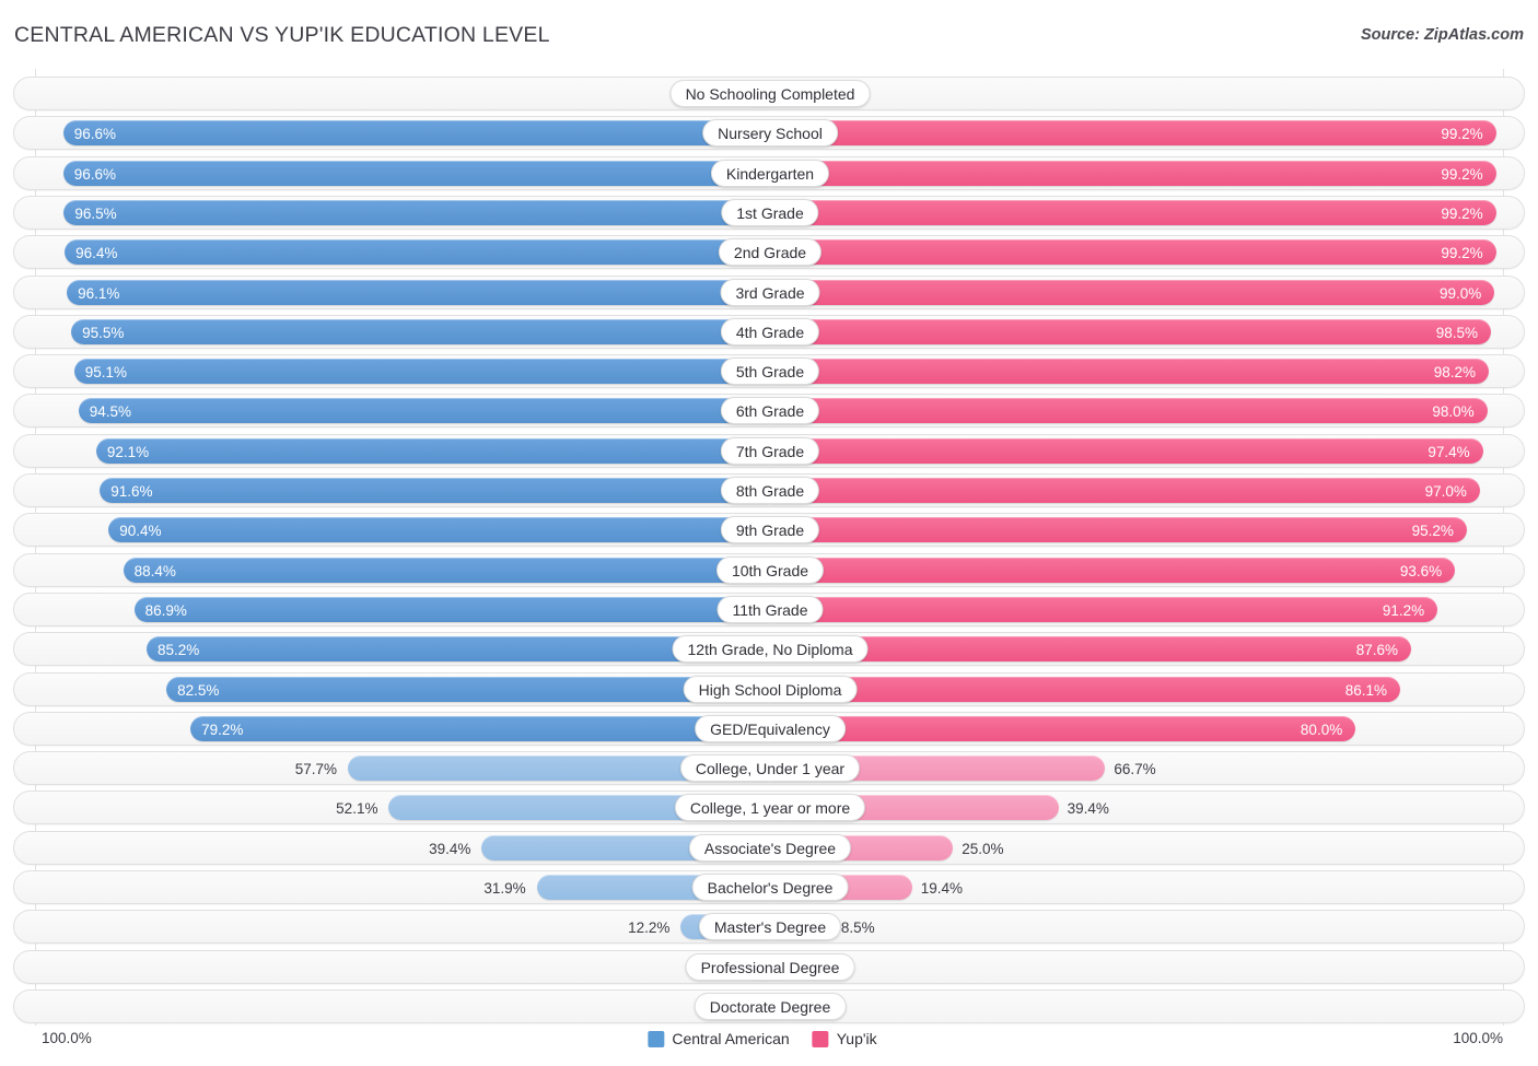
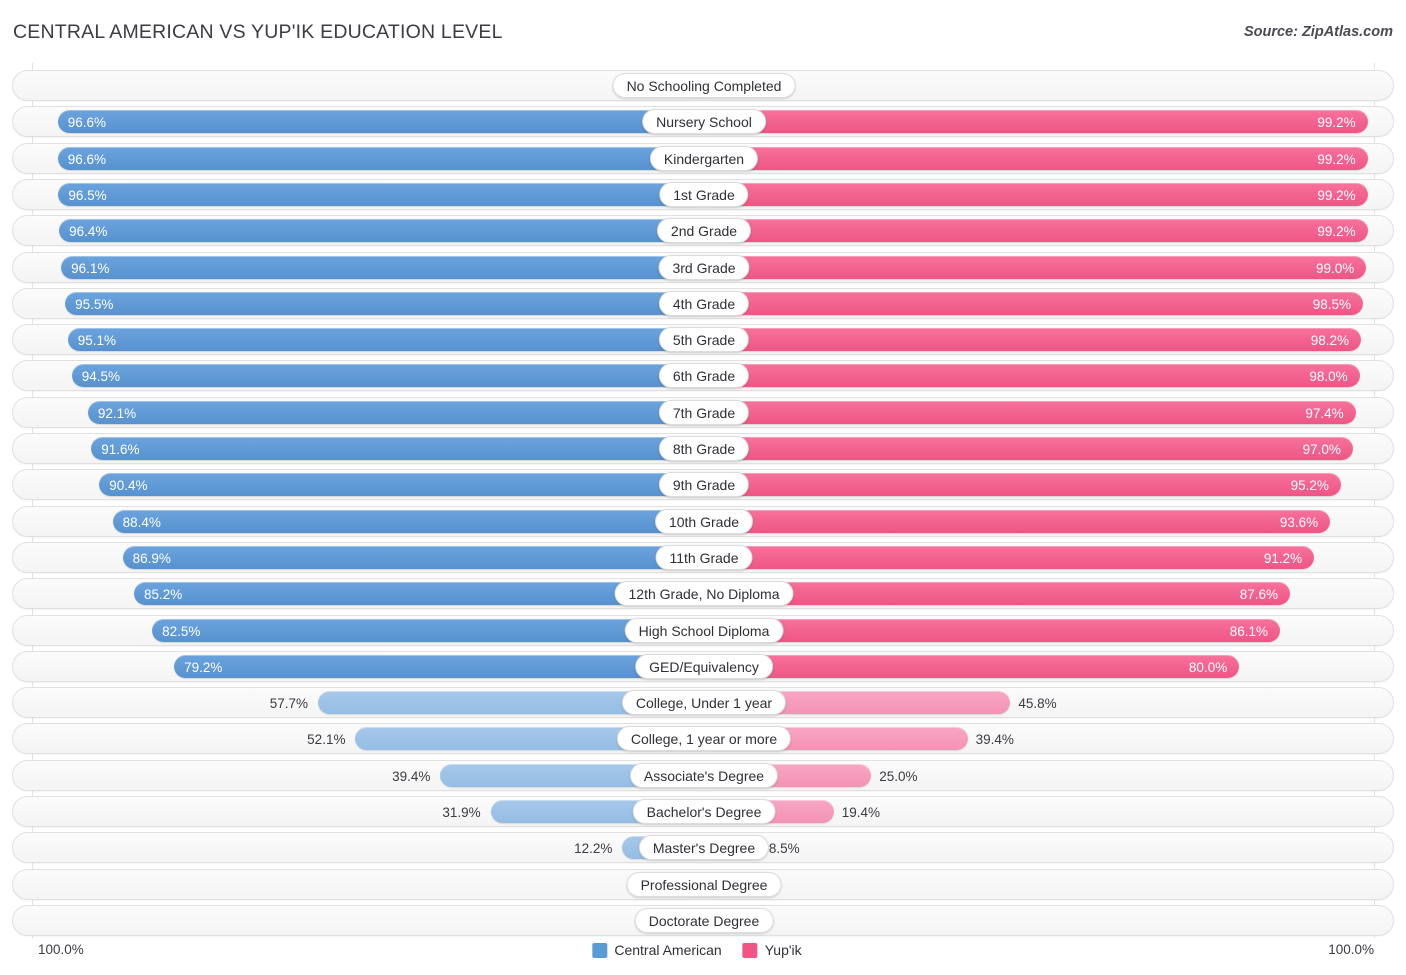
  CENTRAL AMERICAN VS YUP'IK EDUCATION LEVEL
  Source: ZipAtlas.com
  No Schooling Completed
  96.6%
  99.2%
  Nursery School
  96.6%
  99.2%
  Kindergarten
  96.5%
  99.2%
  1st Grade
  96.4%
  99.2%
  2nd Grade
  96.1%
  99.0%
  3rd Grade
  95.5%
  98.5%
  4th Grade
  95.1%
  98.2%
  5th Grade
  94.5%
  98.0%
  6th Grade
  92.1%
  97.4%
  7th Grade
  91.6%
  97.0%
  8th Grade
  90.4%
  95.2%
  9th Grade
  88.4%
  93.6%
  10th Grade
  86.9%
  91.2%
  11th Grade
  85.2%
  87.6%
  12th Grade, No Diploma
  82.5%
  86.1%
  High School Diploma
  79.2%
  80.0%
  GED/Equivalency
  57.7%
- 66.7%
+ 45.8%
  College, Under 1 year
  52.1%
  39.4%
  College, 1 year or more
  39.4%
  25.0%
  Associate's Degree
  31.9%
  19.4%
  Bachelor's Degree
  12.2%
  8.5%
  Master's Degree
  Professional Degree
  Doctorate Degree
  100.0%
  100.0%
  Central American
  Yup'ik
